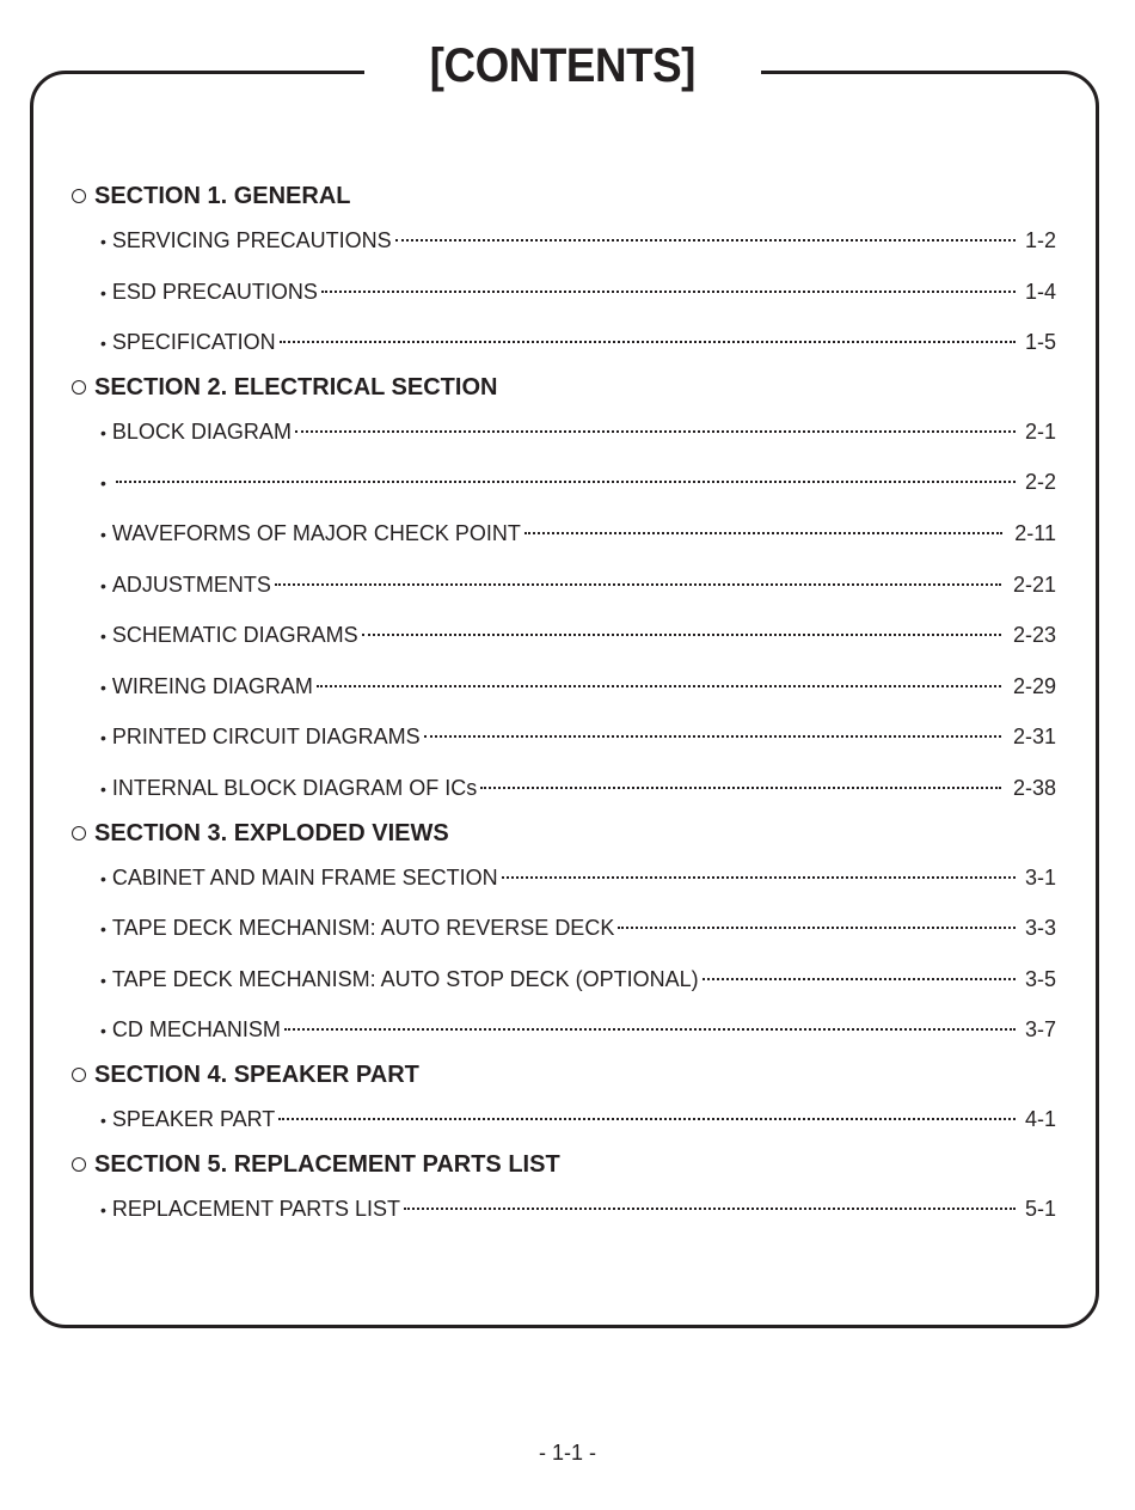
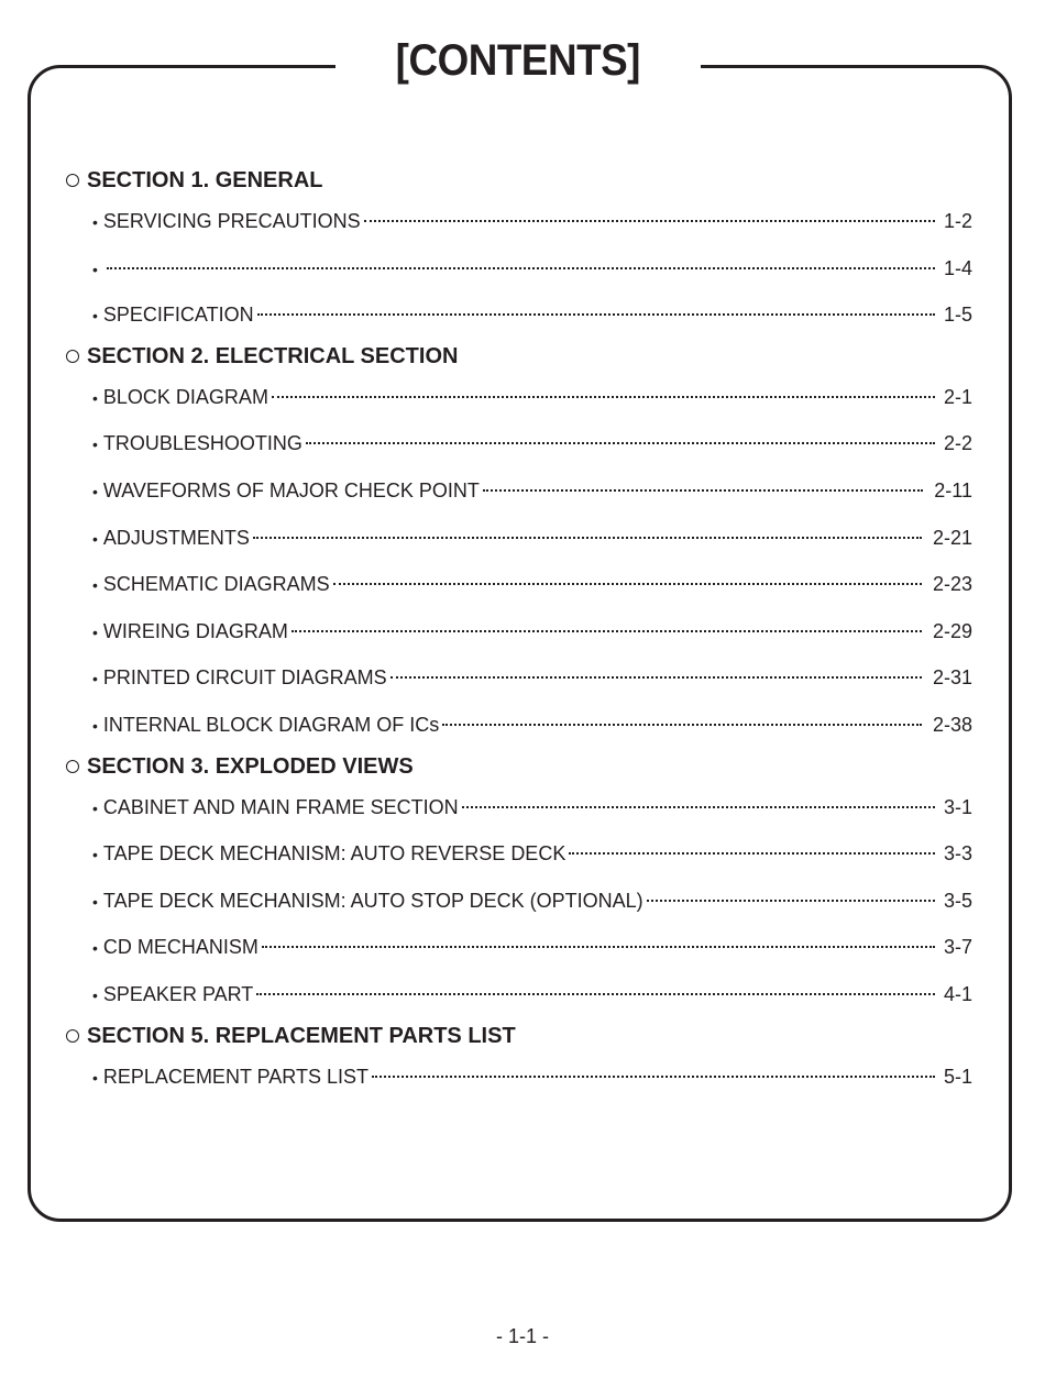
  [CONTENTS]
  SECTION 1. GENERAL
  •
  SERVICING PRECAUTIONS
  1-2
  •
- ESD PRECAUTIONS
  1-4
  •
  SPECIFICATION
  1-5
  SECTION 2. ELECTRICAL SECTION
  •
  BLOCK DIAGRAM
  2-1
  •
+ TROUBLESHOOTING
  2-2
  •
  WAVEFORMS OF MAJOR CHECK POINT
  2-11
  •
  ADJUSTMENTS
  2-21
  •
  SCHEMATIC DIAGRAMS
  2-23
  •
  WIREING DIAGRAM
  2-29
  •
  PRINTED CIRCUIT DIAGRAMS
  2-31
  •
  INTERNAL BLOCK DIAGRAM OF ICs
  2-38
  SECTION 3. EXPLODED VIEWS
  •
  CABINET AND MAIN FRAME SECTION
  3-1
  •
  TAPE DECK MECHANISM: AUTO REVERSE DECK
  3-3
  •
  TAPE DECK MECHANISM: AUTO STOP DECK (OPTIONAL)
  3-5
  •
  CD MECHANISM
  3-7
- SECTION 4. SPEAKER PART
  •
  SPEAKER PART
  4-1
  SECTION 5. REPLACEMENT PARTS LIST
  •
  REPLACEMENT PARTS LIST
  5-1
  - 1-1 -
